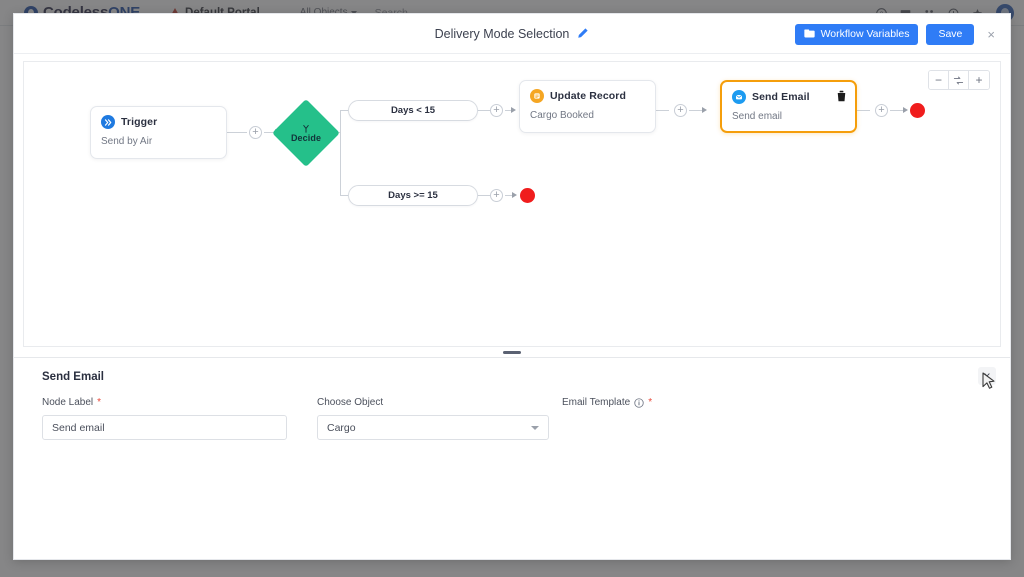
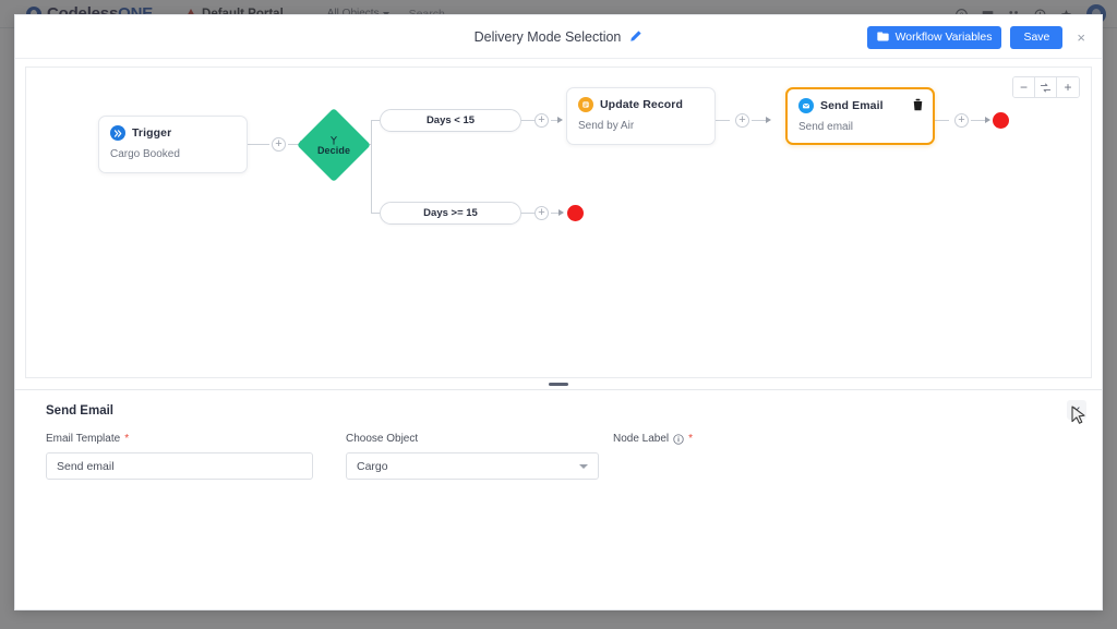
  Delivery Mode Selection
  Workflow Variables
  Save
  ×
  −
  +
  +
  +
  +
  +
  +
  Trigger
- Send by Air
+ Cargo Booked
  Decide
  Days < 15
  Days >= 15
  Update Record
- Cargo Booked
+ Send by Air
  Send Email
  Send email
  Send Email
- Node Label
+ Email Template
  *
  Send email
  Choose Object
  Cargo
- Email Template
+ Node Label
  *
